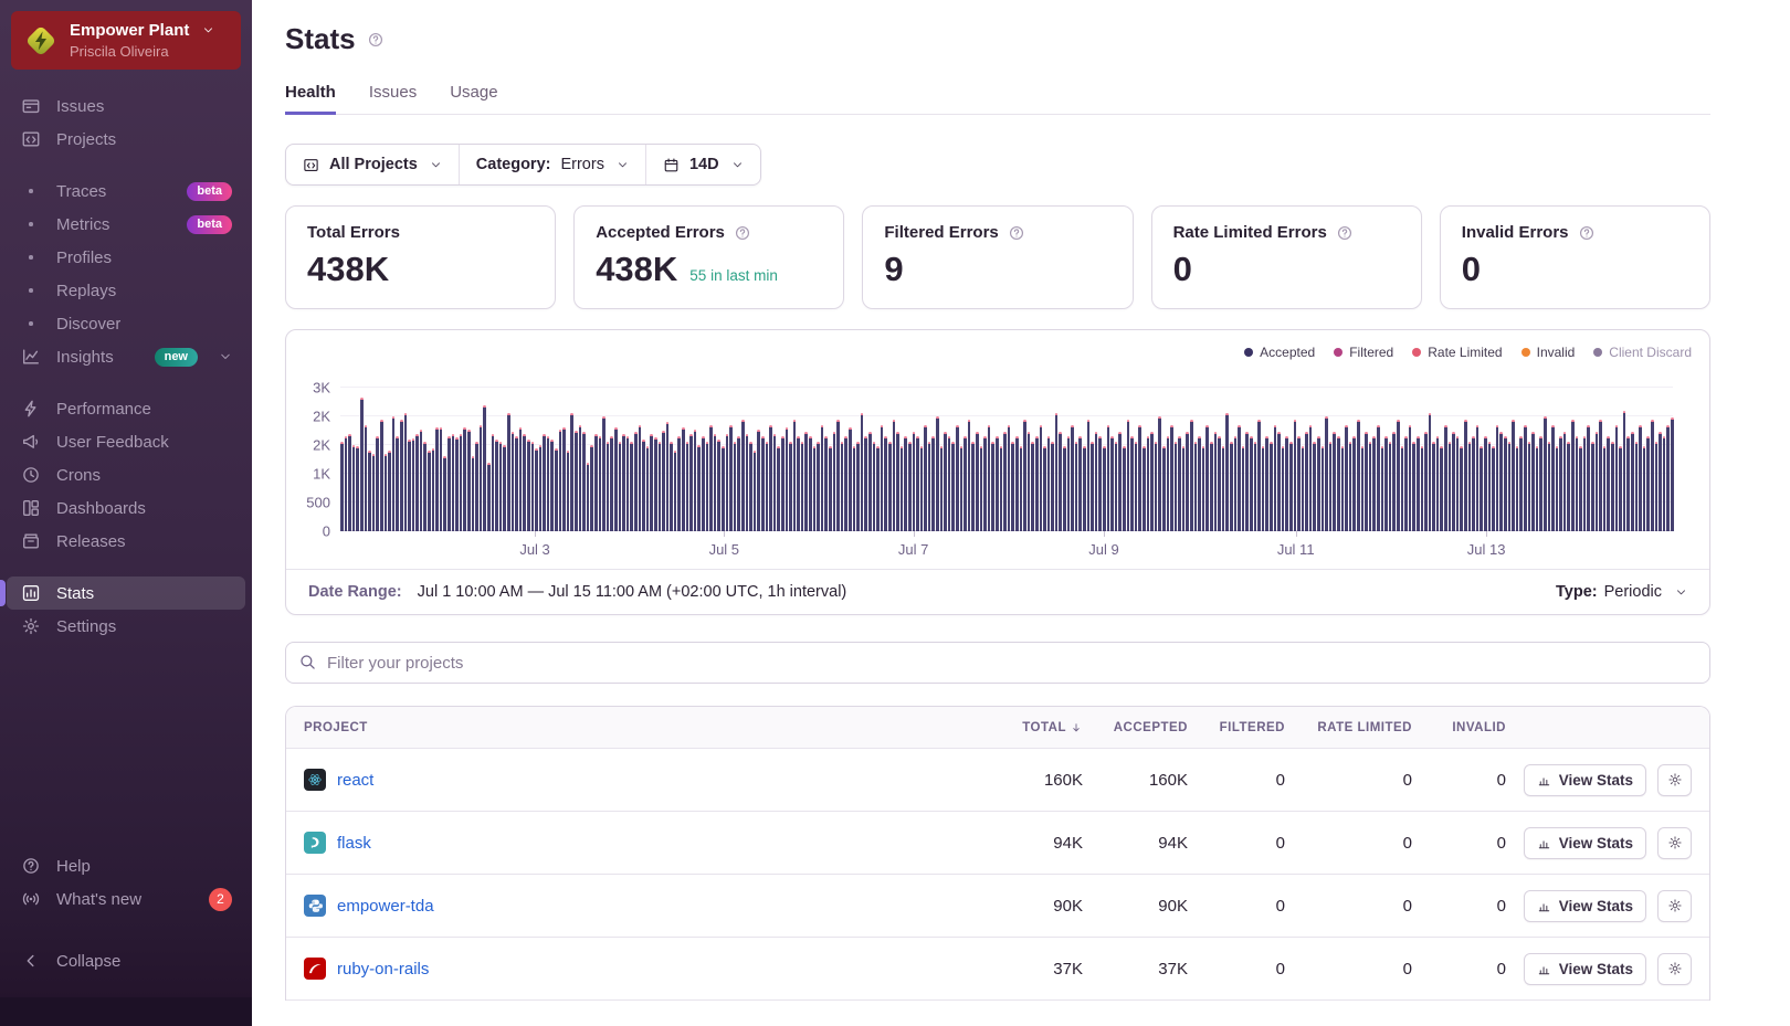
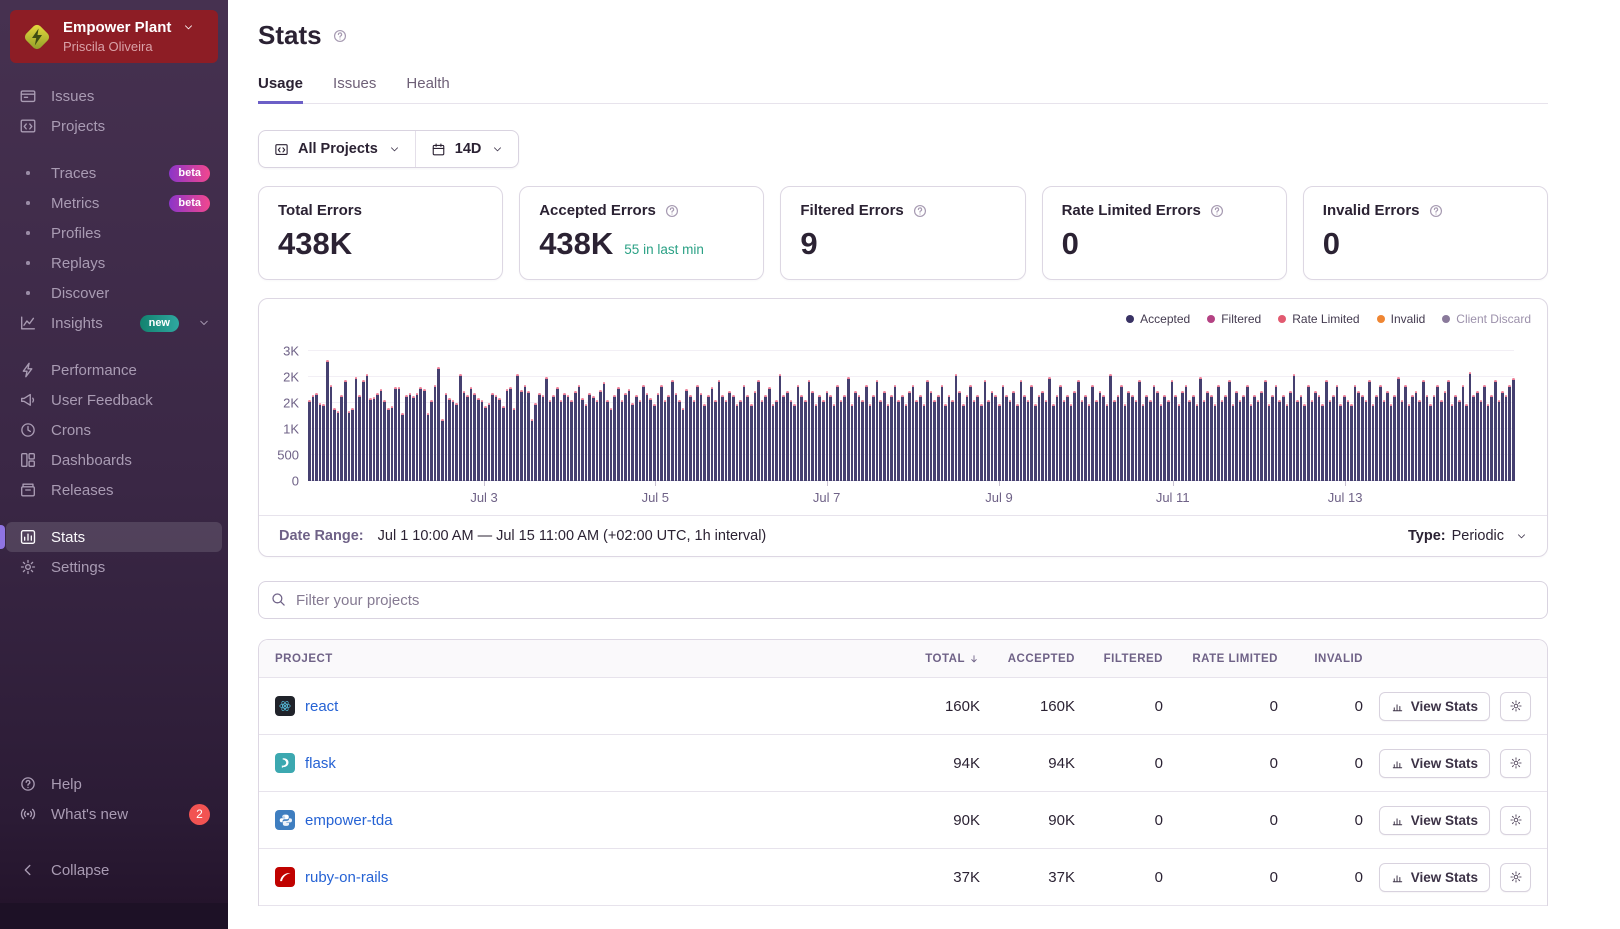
  Empower Plant
  Priscila Oliveira
  Issues
  Projects
  Traces
  beta
  Metrics
  beta
  Profiles
  Replays
  Discover
  Insights
  new
  Performance
  User Feedback
  Crons
  Dashboards
  Releases
  Stats
  Settings
  Help
  What's new
  2
  Collapse
  Stats
- Health
+ Usage
  Issues
- Usage
+ Health
  All Projects
- Category:
- Errors
  14D
  Total Errors
  438K
  Accepted Errors
  438K
  55 in last min
  Filtered Errors
  9
  Rate Limited Errors
  0
  Invalid Errors
  0
  Accepted
  Filtered
  Rate Limited
  Invalid
  Client Discard
  0
  500
  1K
  2K
  2K
  3K
  Jul 3
  Jul 5
  Jul 7
  Jul 9
  Jul 11
  Jul 13
  Date Range: Jul 1 10:00 AM — Jul 15 11:00 AM (+02:00 UTC, 1h interval)
  Type:
  Periodic
  Filter your projects
  PROJECT
  TOTAL
  ACCEPTED
  FILTERED
  RATE LIMITED
  INVALID
  react
  160K
  160K
  0
  0
  0
  View Stats
  flask
  94K
  94K
  0
  0
  0
  View Stats
  empower-tda
  90K
  90K
  0
  0
  0
  View Stats
  ruby-on-rails
  37K
  37K
  0
  0
  0
  View Stats
